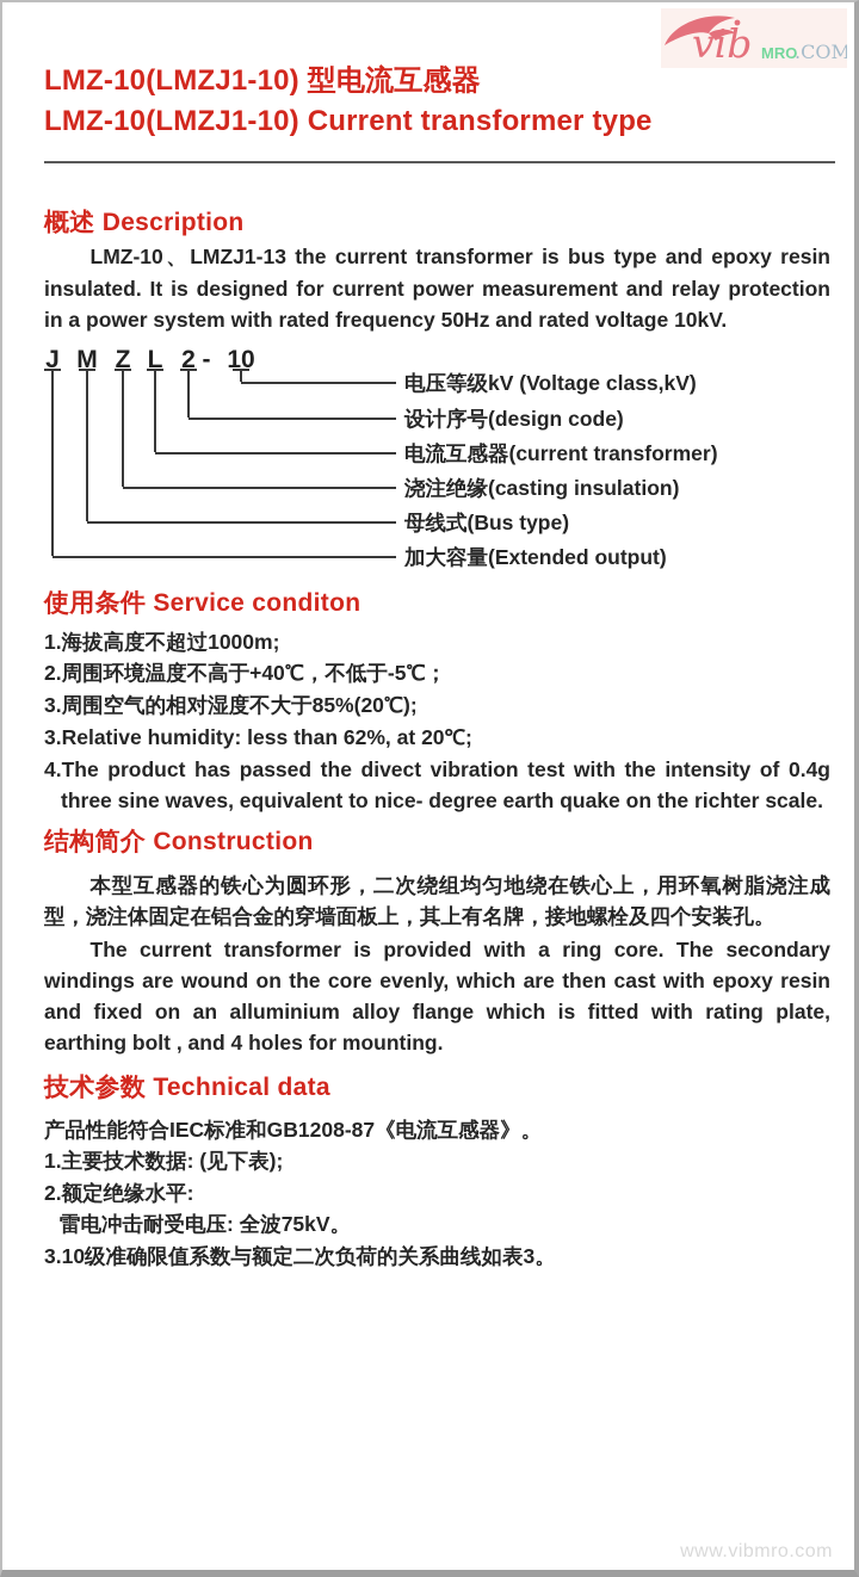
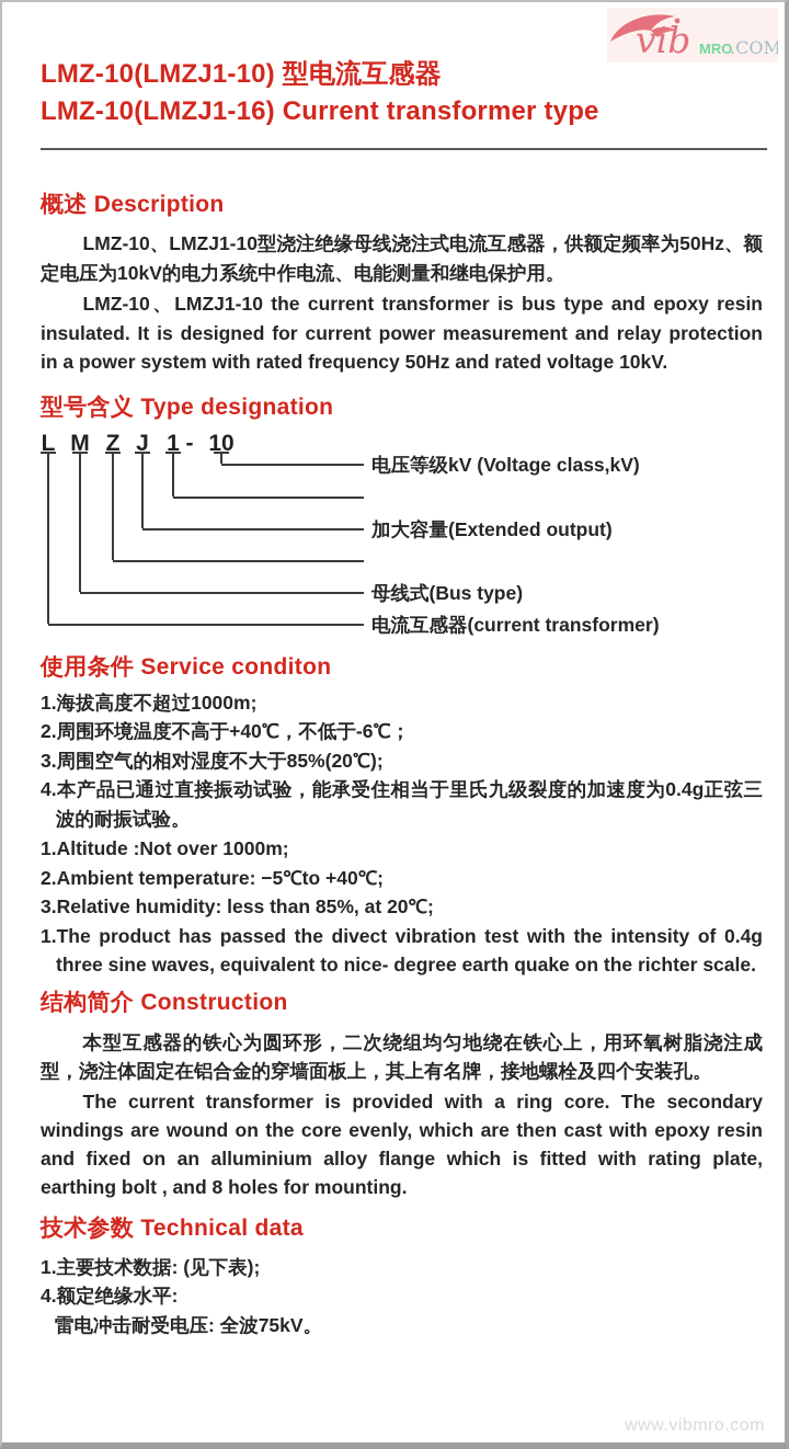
  vib
  MRO
  .COM
  LMZ-10(LMZJ1-10) 型电流互感器
- LMZ-10(LMZJ1-10) Current transformer type
+ LMZ-10(LMZJ1-16) Current transformer type
  概述 Description
+ LMZ-10、LMZJ1-10型浇注绝缘母线浇注式电流互感器，供额定频率为50Hz、额定电压为10kV的电力系统中作电流、电能测量和继电保护用。
- LMZ-10、LMZJ1-13 the current transformer is bus type and epoxy resin insulated. It is designed for current power measurement and relay protection in a power system with rated frequency 50Hz and rated voltage 10kV.
+ LMZ-10、LMZJ1-10 the current transformer is bus type and epoxy resin insulated. It is designed for current power measurement and relay protection in a power system with rated frequency 50Hz and rated voltage 10kV.
+ 型号含义 Type designation
- J
+ L
  M
  Z
- L
+ J
- 2
+ 1
  -
  10
  电压等级kV (Voltage class,kV)
- 设计序号(design code)
- 电流互感器(current transformer)
+ 加大容量(Extended output)
- 浇注绝缘(casting insulation)
  母线式(Bus type)
- 加大容量(Extended output)
+ 电流互感器(current transformer)
  使用条件 Service conditon
  1.海拔高度不超过1000m;
- 2.周围环境温度不高于+40℃，不低于-5℃；
+ 2.周围环境温度不高于+40℃，不低于-6℃；
  3.周围空气的相对湿度不大于85%(20℃);
+ 4.本产品已通过直接振动试验，能承受住相当于里氏九级裂度的加速度为0.4g正弦三波的耐振试验。
+ 1.Altitude :Not over 1000m;
+ 2.Ambient temperature: −5℃to +40℃;
- 3.Relative humidity: less than 62%, at 20℃;
+ 3.Relative humidity: less than 85%, at 20℃;
- 4.The product has passed the divect vibration test with the intensity of 0.4g three sine waves, equivalent to nice- degree earth quake on the richter scale.
+ 1.The product has passed the divect vibration test with the intensity of 0.4g three sine waves, equivalent to nice- degree earth quake on the richter scale.
  结构简介 Construction
  本型互感器的铁心为圆环形，二次绕组均匀地绕在铁心上，用环氧树脂浇注成型，浇注体固定在铝合金的穿墙面板上，其上有名牌，接地螺栓及四个安装孔。
- The current transformer is provided with a ring core. The secondary windings are wound on the core evenly, which are then cast with epoxy resin and fixed on an alluminium alloy flange which is fitted with rating plate, earthing bolt , and 4 holes for mounting.
+ The current transformer is provided with a ring core. The secondary windings are wound on the core evenly, which are then cast with epoxy resin and fixed on an alluminium alloy flange which is fitted with rating plate, earthing bolt , and 8 holes for mounting.
  技术参数 Technical data
- 产品性能符合IEC标准和GB1208-87《电流互感器》。
  1.主要技术数据: (见下表);
- 2.额定绝缘水平:
+ 4.额定绝缘水平:
  雷电冲击耐受电压: 全波75kV。
- 3.10级准确限值系数与额定二次负荷的关系曲线如表3。
  www.vibmro.com
